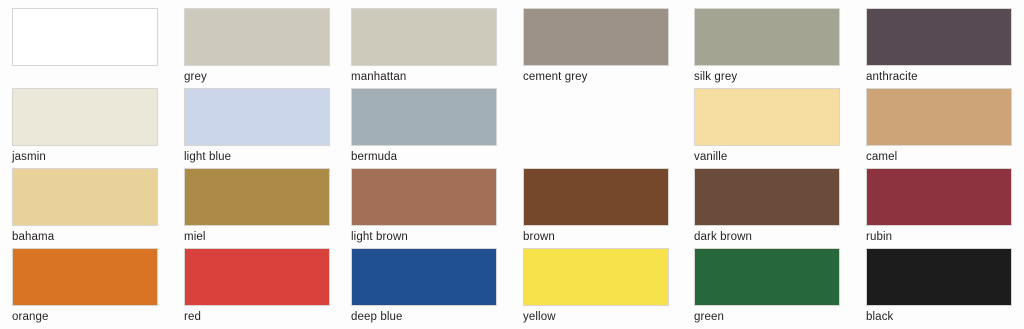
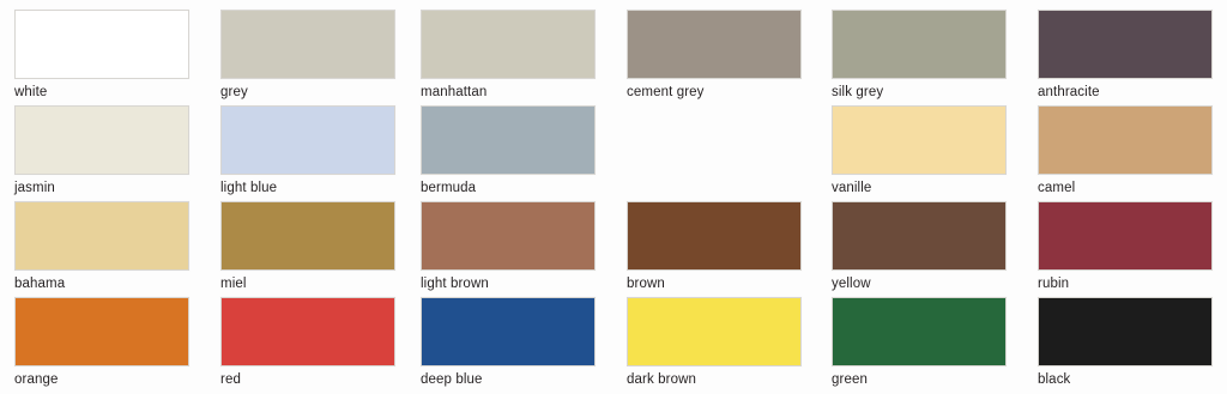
+ white
  grey
  manhattan
  cement grey
  silk grey
  anthracite
  jasmin
  light blue
  bermuda
  vanille
  camel
  bahama
  miel
  light brown
  brown
- dark brown
+ yellow
  rubin
  orange
  red
  deep blue
- yellow
+ dark brown
  green
  black
